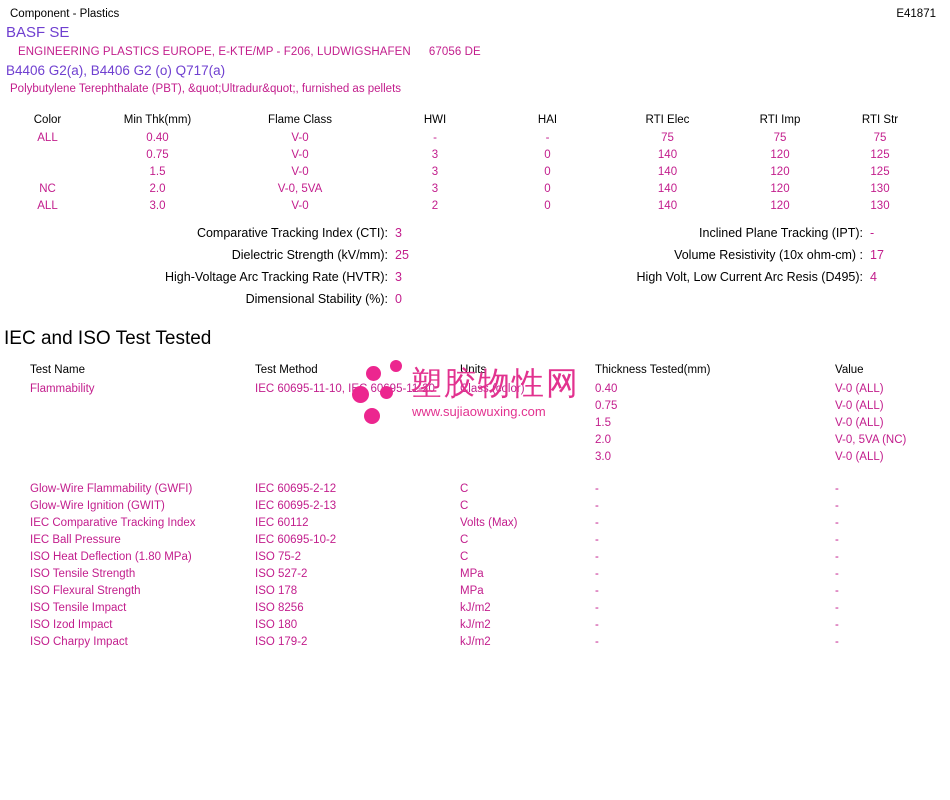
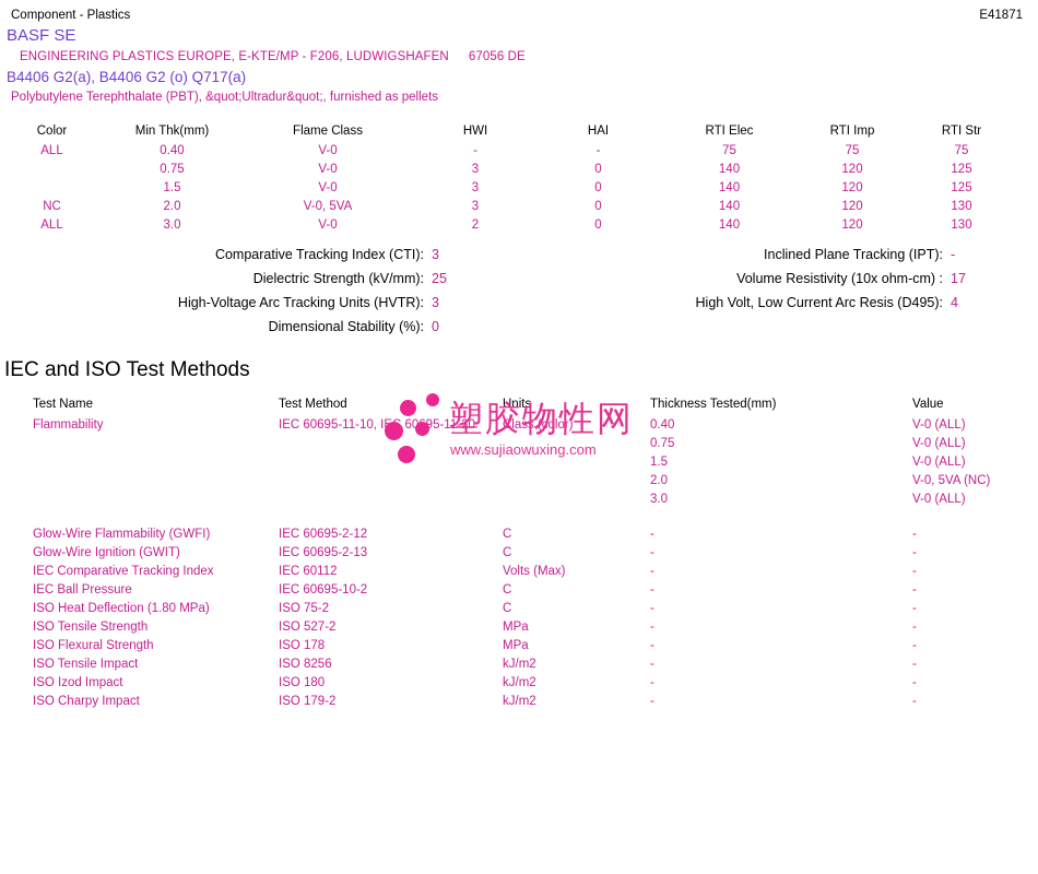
  Component - Plastics
  E41871
  BASF SE
  ENGINEERING PLASTICS EUROPE, E-KTE/MP - F206, LUDWIGSHAFEN 67056 DE
  B4406 G2(a), B4406 G2 (o) Q717(a)
  Polybutylene Terephthalate (PBT), &quot;Ultradur&quot;, furnished as pellets
  Color	Min Thk(mm)	Flame Class	HWI	HAI	RTI Elec	RTI Imp	RTI Str
  ALL	0.40	V-0	-	-	75	75	75
  	0.75	V-0	3	0	140	120	125
  	1.5	V-0	3	0	140	120	125
  NC	2.0	V-0, 5VA	3	0	140	120	130
  ALL	3.0	V-0	2	0	140	120	130
  Comparative Tracking Index (CTI):
  3
  Inclined Plane Tracking (IPT):
  -
  Dielectric Strength (kV/mm):
  25
  Volume Resistivity (10x ohm-cm) :
  17
- High-Voltage Arc Tracking Rate (HVTR):
+ High-Voltage Arc Tracking Units (HVTR):
  3
  High Volt, Low Current Arc Resis (D495):
  4
  Dimensional Stability (%):
  0
  塑胶物性网
  www.sujiaowuxing.com
- IEC and ISO Test Tested
+ IEC and ISO Test Methods
  Test Name	Test Method	Units	Thickness Tested(mm)	Value
  Flammability	IEC 60695-11-10, I 695-11-20	Class (color)	0.40	V-0 (ALL)
  			0.75	V-0 (ALL)
  			1.5	V-0 (ALL)
  			2.0	V-0, 5VA (NC)
  			3.0	V-0 (ALL)
  Glow-Wire Flammability (GWFI)	IEC 60695-2-12	C	-	-
  Glow-Wire Ignition (GWIT)	IEC 60695-2-13	C	-	-
  IEC Comparative Tracking Index	IEC 60112	Volts (Max)	-	-
  IEC Ball Pressure	IEC 60695-10-2	C	-	-
  ISO Heat Deflection (1.80 MPa)	ISO 75-2	C	-	-
  ISO Tensile Strength	ISO 527-2	MPa	-	-
  ISO Flexural Strength	ISO 178	MPa	-	-
  ISO Tensile Impact	ISO 8256	kJ/m2	-	-
  ISO Izod Impact	ISO 180	kJ/m2	-	-
  ISO Charpy Impact	ISO 179-2	kJ/m2	-	-
